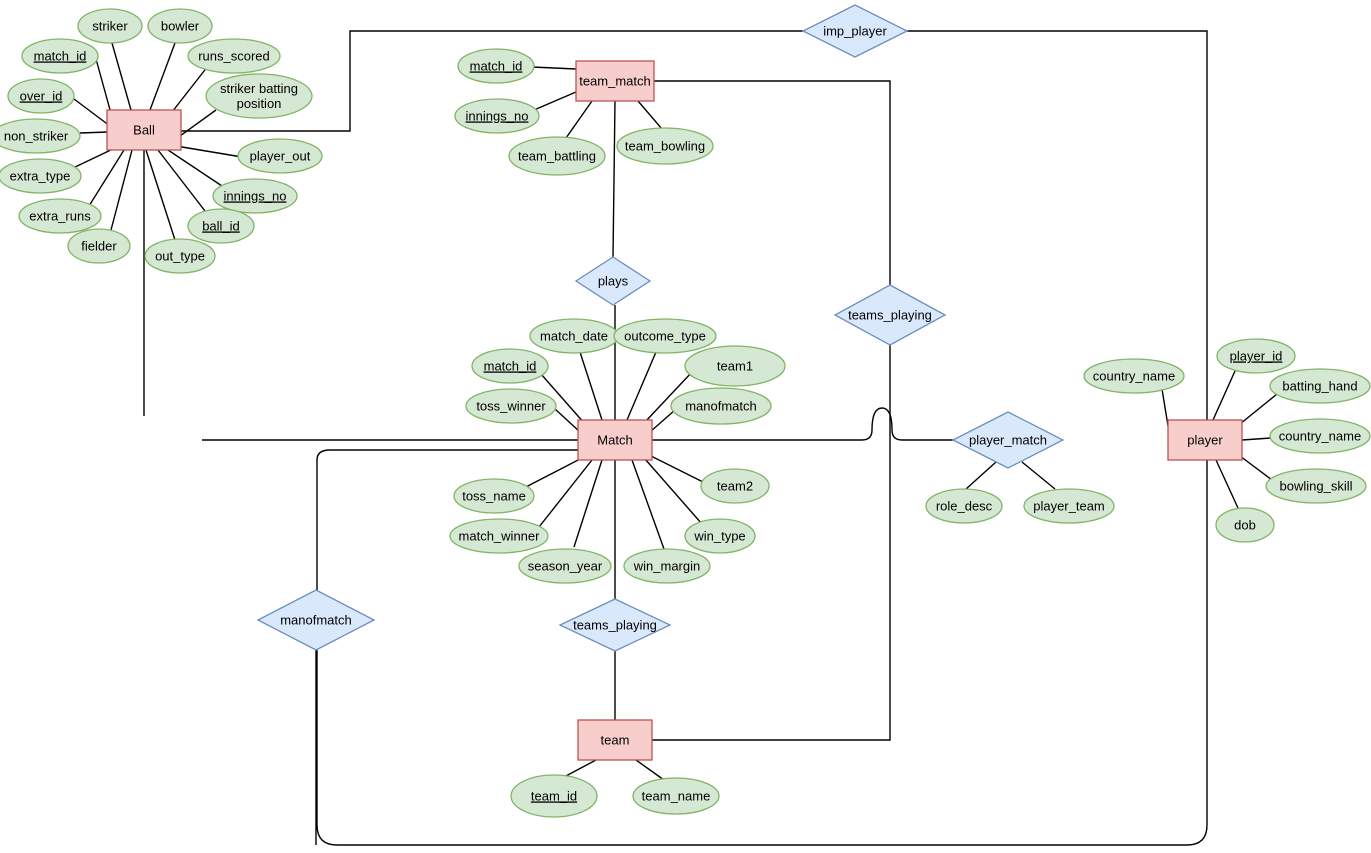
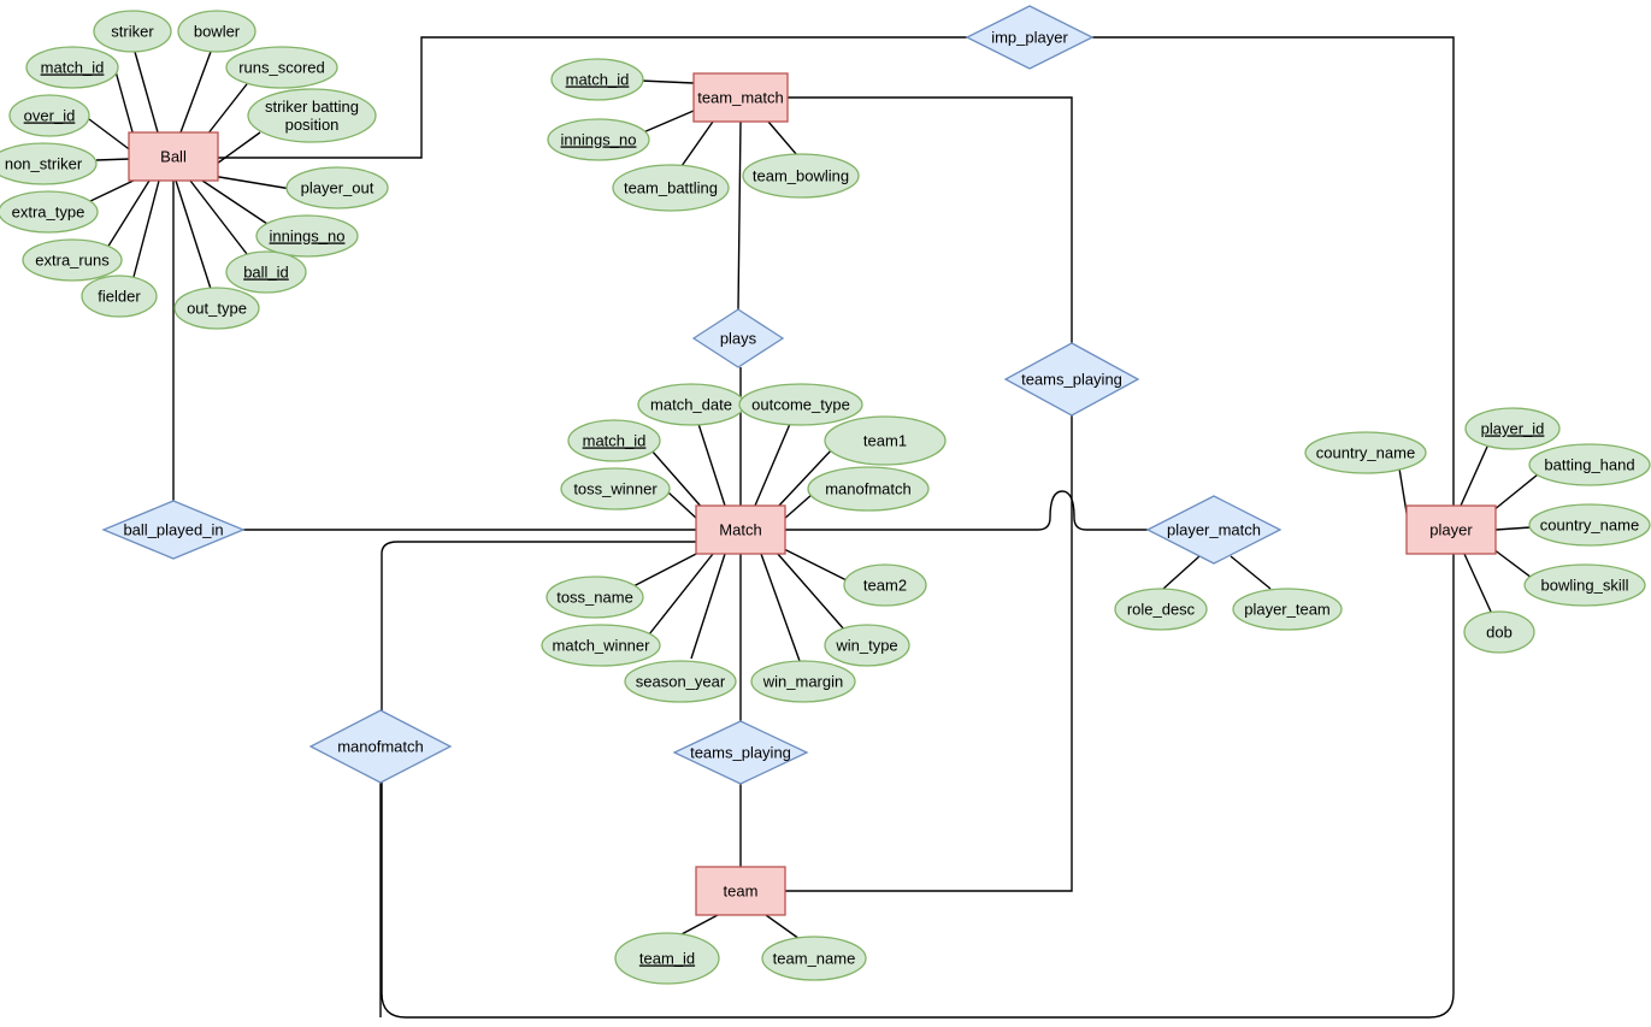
  imp_player
  plays
  teams_playing
+ ball_played_in
  player_match
  manofmatch
  teams_playing
  striker
  bowler
  match_id
  runs_scored
  over_id
  striker batting
  position
  non_striker
  player_out
  extra_type
  innings_no
  extra_runs
  ball_id
  fielder
  out_type
  match_id
  innings_no
  team_battling
  team_bowling
  match_date
  outcome_type
  match_id
  team1
  toss_winner
  manofmatch
  toss_name
  team2
  match_winner
  win_type
  season_year
  win_margin
  country_name
  player_id
  batting_hand
  country_name
  bowling_skill
  dob
  role_desc
  player_team
  team_id
  team_name
  Ball
  team_match
  Match
  player
  team
